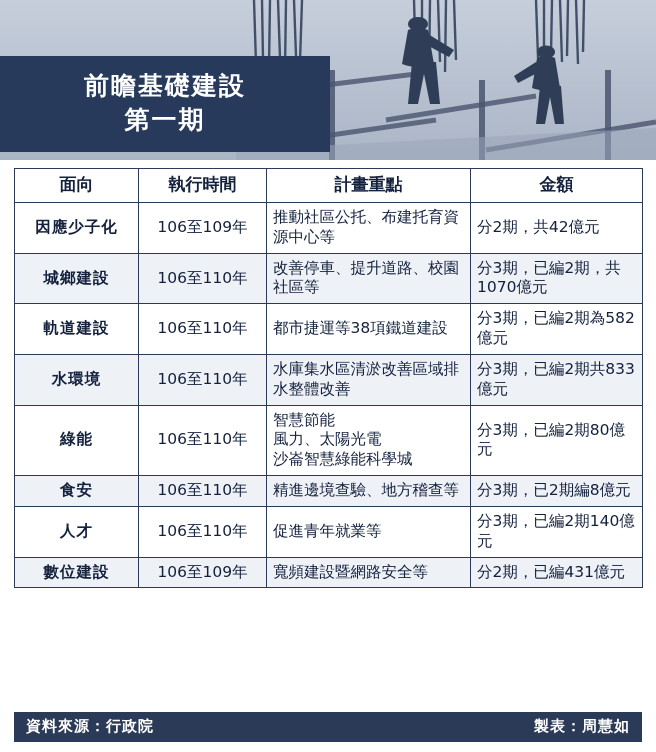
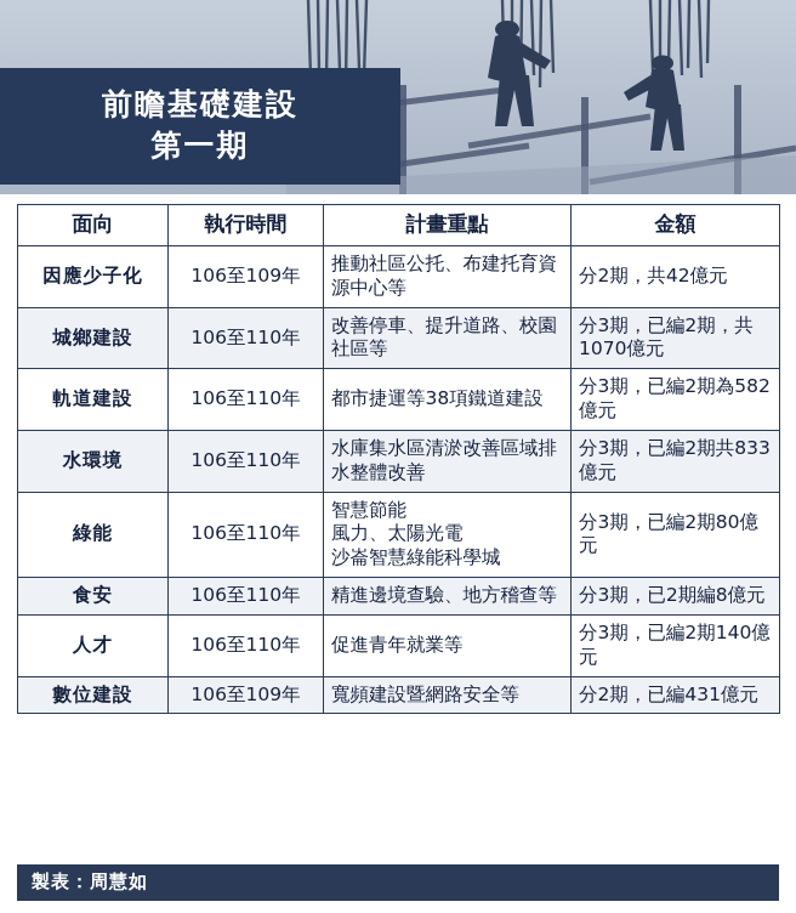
  前瞻基礎建設
  第一期
  面向	執行時間	計畫重點	金額
  因應少子化	106至109年	推動社區公托、布建托育資源中心等	分2期，共42億元
  城鄉建設	106至110年	改善停車、提升道路、校園社區等	分3期，已編2期，共1070億元
  軌道建設	106至110年	都市捷運等38項鐵道建設	分3期，已編2期為582億元
  水環境	106至110年	水庫集水區清淤改善區域排水整體改善	分3期，已編2期共833億元
  綠能	106至110年	智慧節能 風力、太陽光電 沙崙智慧綠能科學城	分3期，已編2期80億元
  食安	106至110年	精進邊境查驗、地方稽查等	分3期，已2期編8億元
  人才	106至110年	促進青年就業等	分3期，已編2期140億元
  數位建設	106至109年	寬頻建設暨網路安全等	分2期，已編431億元
- 資料來源：行政院
  製表：周慧如
